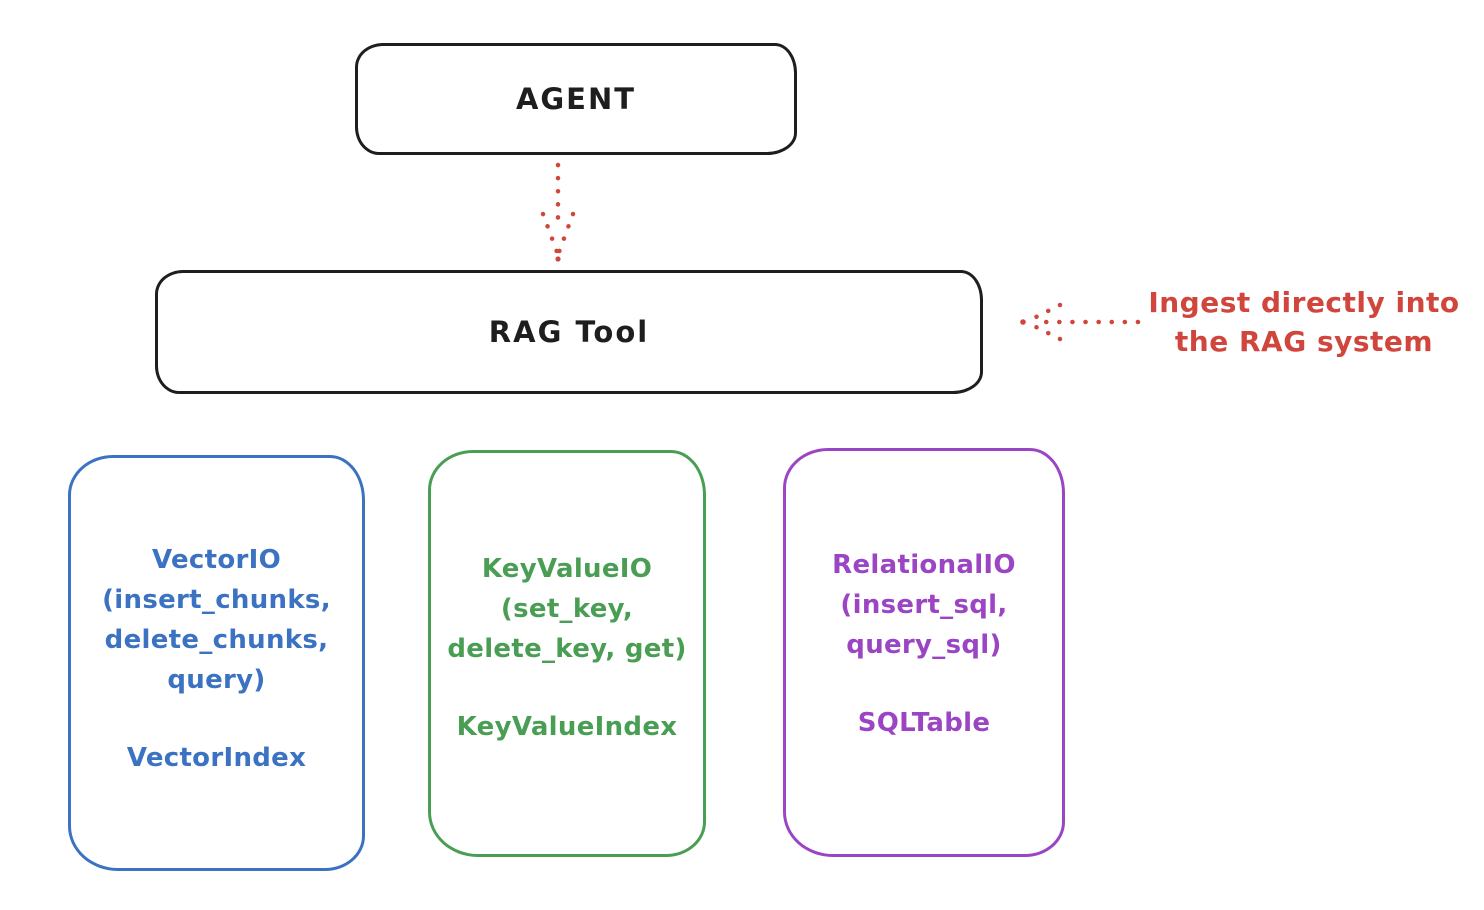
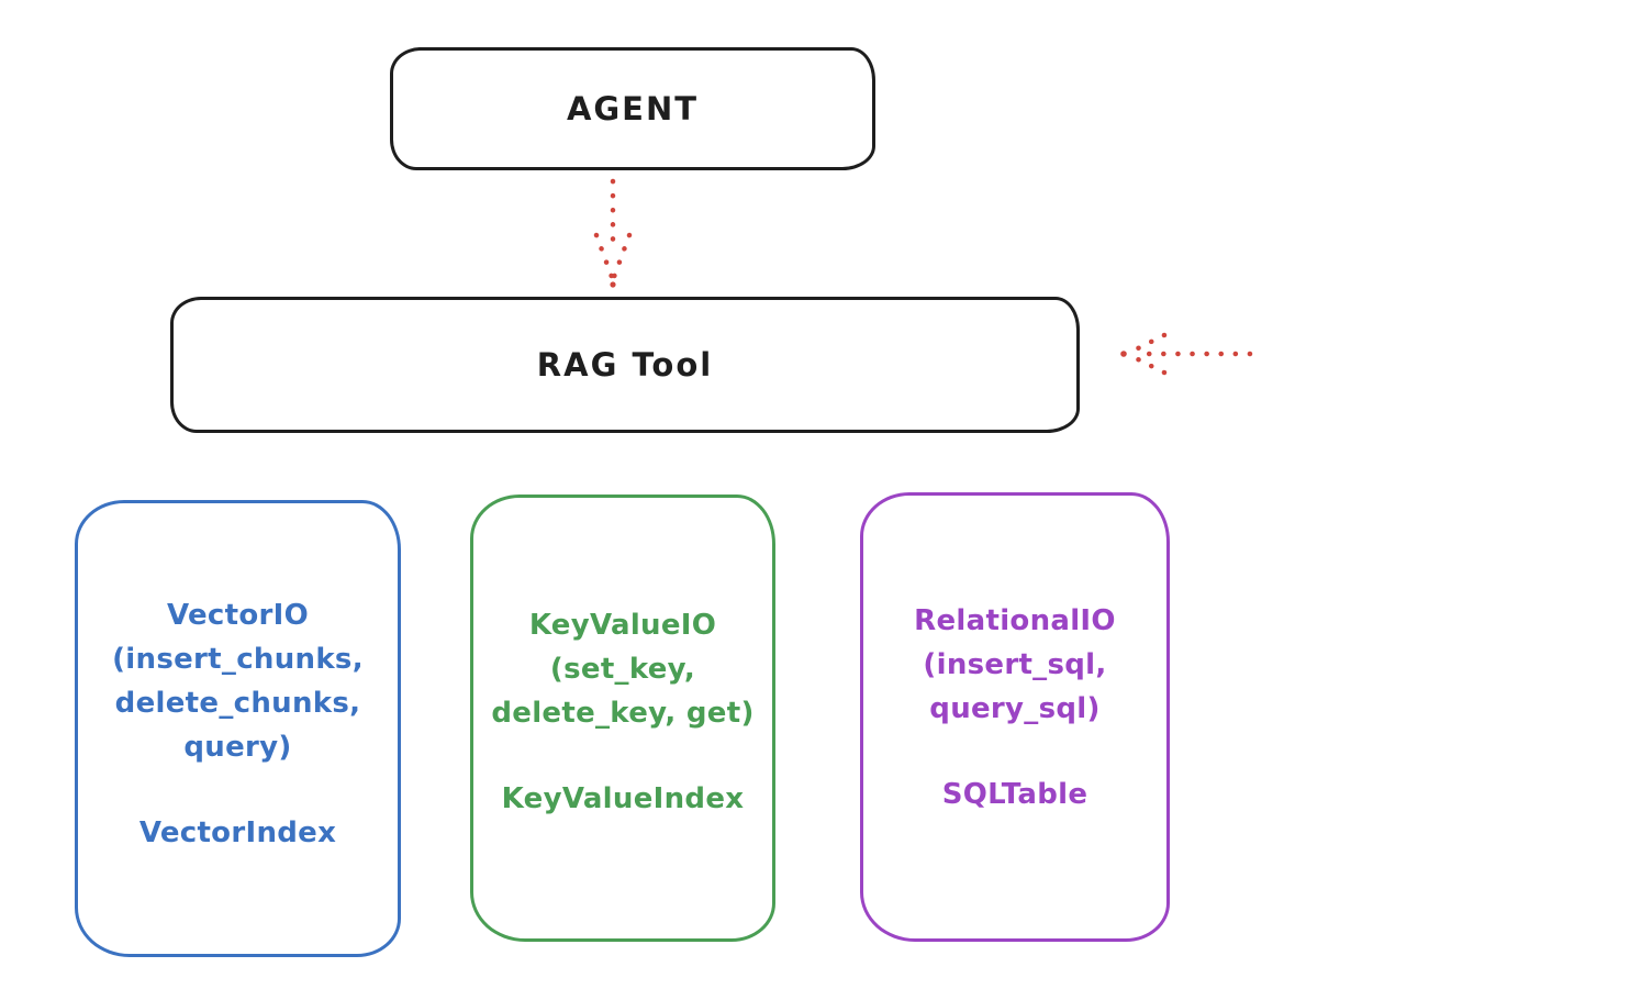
  AGENT
  RAG Tool
- Ingest directly into
- the RAG system
  VectorIO
  (insert_chunks,
  delete_chunks,
  query)
  VectorIndex
  KeyValueIO
  (set_key,
  delete_key, get)
  KeyValueIndex
  RelationalIO
  (insert_sql,
  query_sql)
  SQLTable
